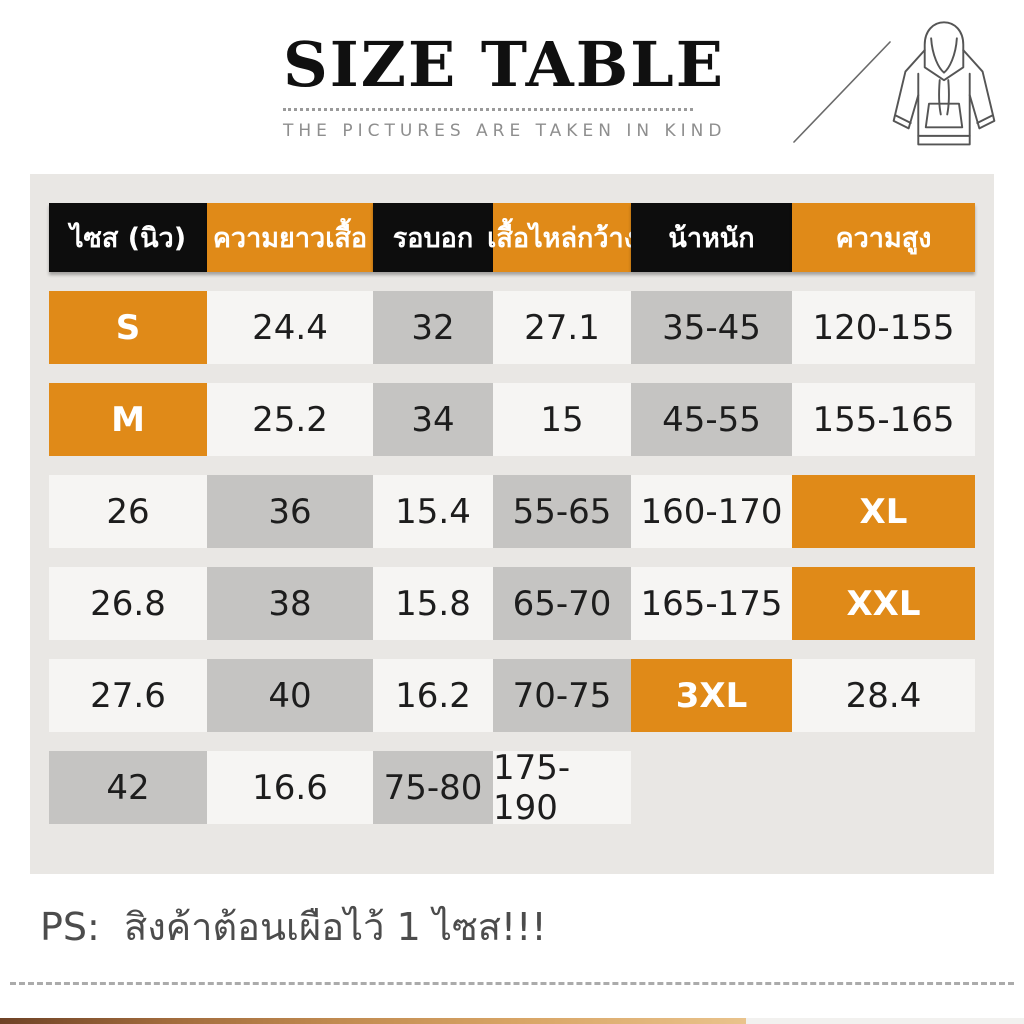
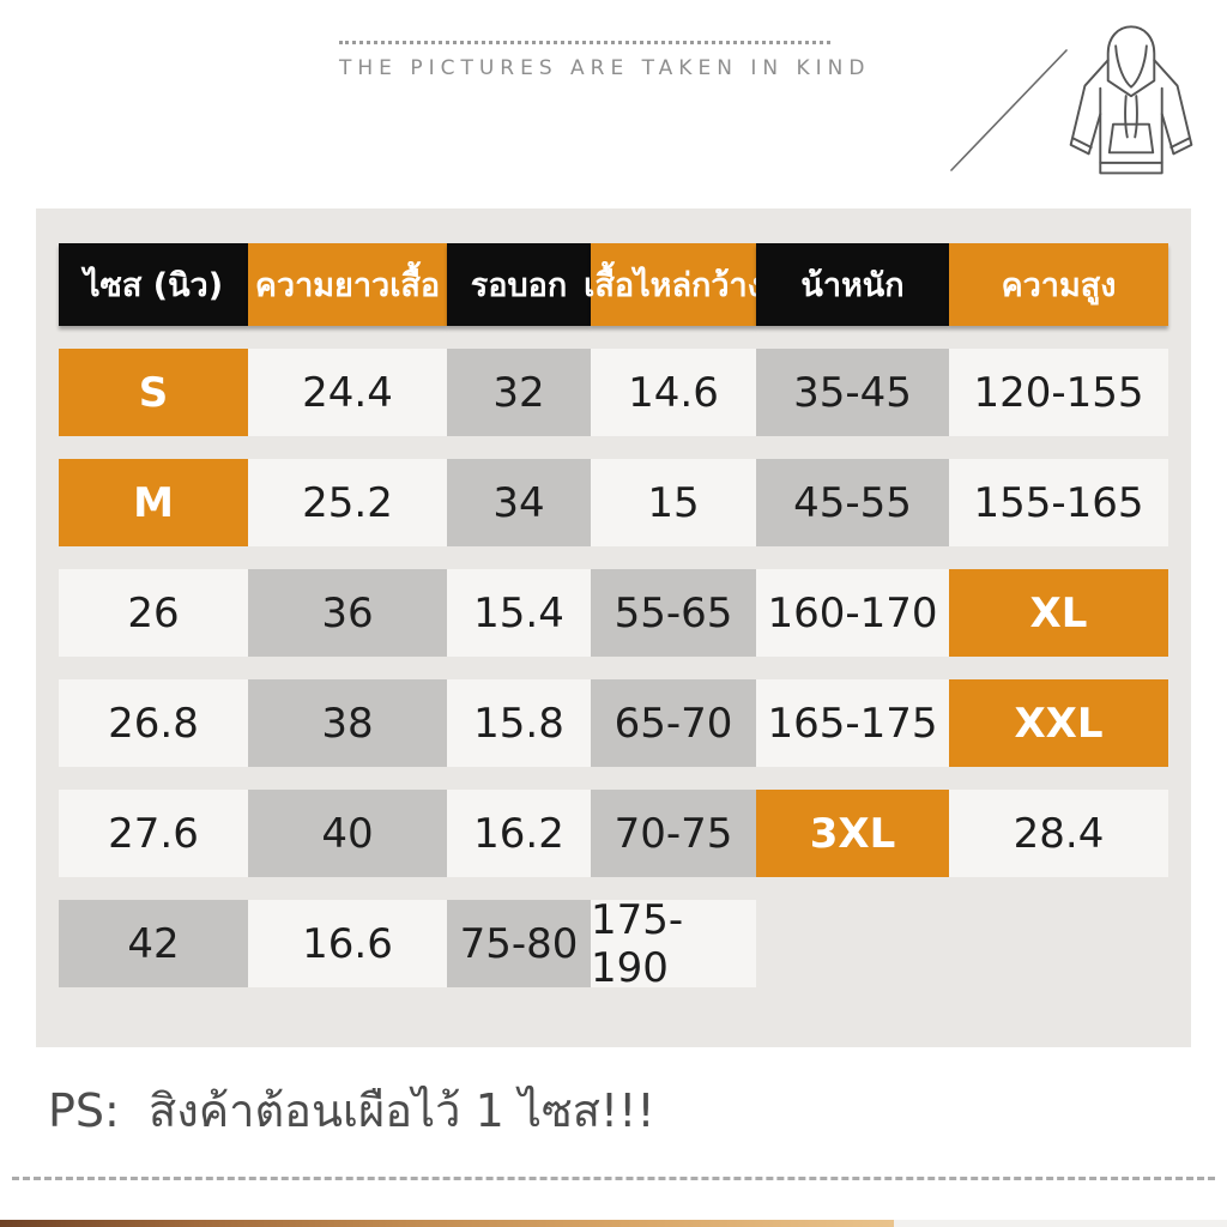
- SIZE TABLE
  THE PICTURES ARE TAKEN IN KIND
  ไซส (นิว)
  ความยาวเสื้อ
  รอบอก
  เสื้อไหล่กว้า
  น้าหนัก
  ความสูง
  S
  24.4
  32
- 27.1
+ 14.6
  35-45
  120-155
  M
  25.2
  34
  15
  45-55
  155-165
  26
  36
  15.4
  55-65
  160-170
  XL
  26.8
  38
  15.8
  65-70
  165-175
  XXL
  27.6
  40
  16.2
  70-75
  3XL
  28.4
  42
  16.6
  75-80
  175-190
  PS: สิงค้าต้อนเผือไว้ 1 ไซส!!!
